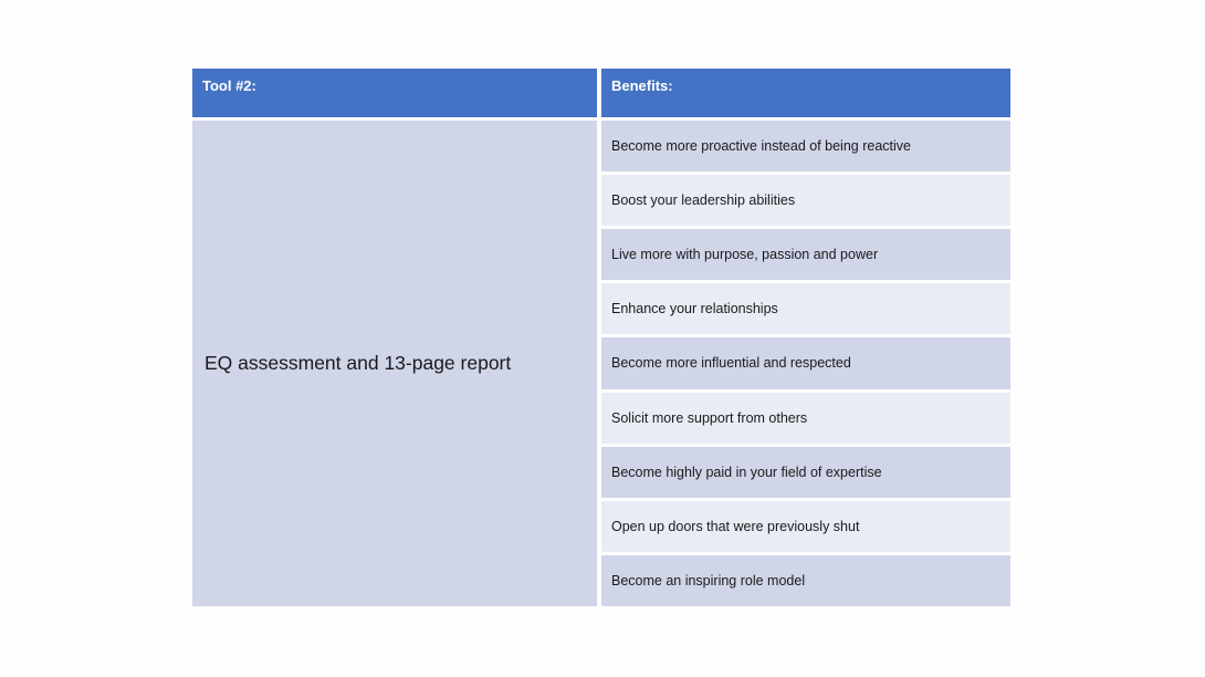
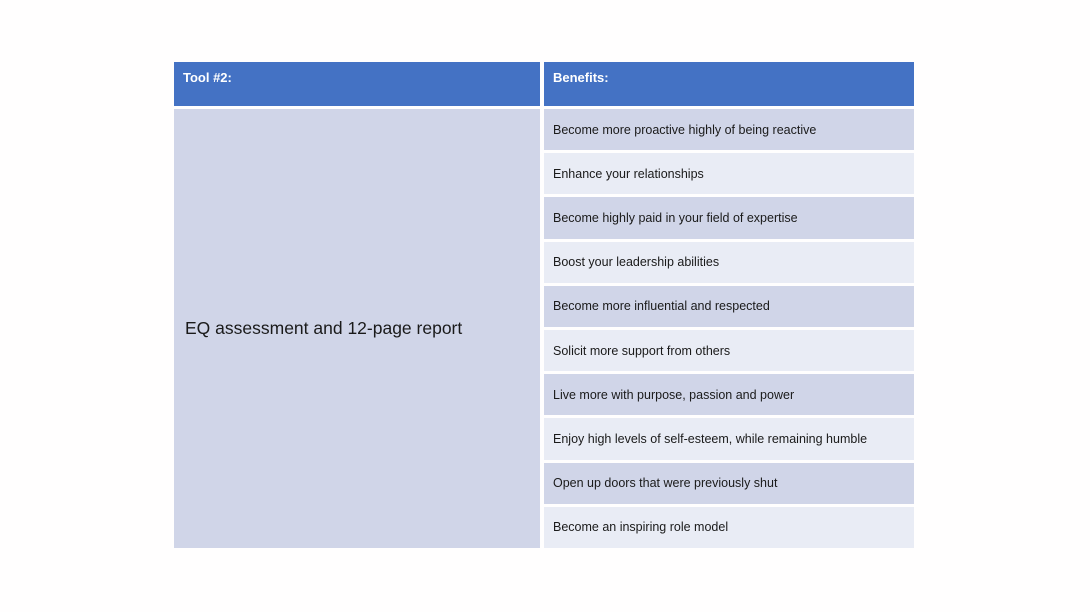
  Tool #2:
  Benefits:
- EQ assessment and 13-page report
+ EQ assessment and 12-page report
- Become more proactive instead of being reactive
+ Become more proactive highly of being reactive
- Boost your leadership abilities
+ Enhance your relationships
- Live more with purpose, passion and power
+ Become highly paid in your field of expertise
- Enhance your relationships
+ Boost your leadership abilities
  Become more influential and respected
  Solicit more support from others
- Become highly paid in your field of expertise
+ Live more with purpose, passion and power
+ Enjoy high levels of self-esteem, while remaining humble
  Open up doors that were previously shut
  Become an inspiring role model
